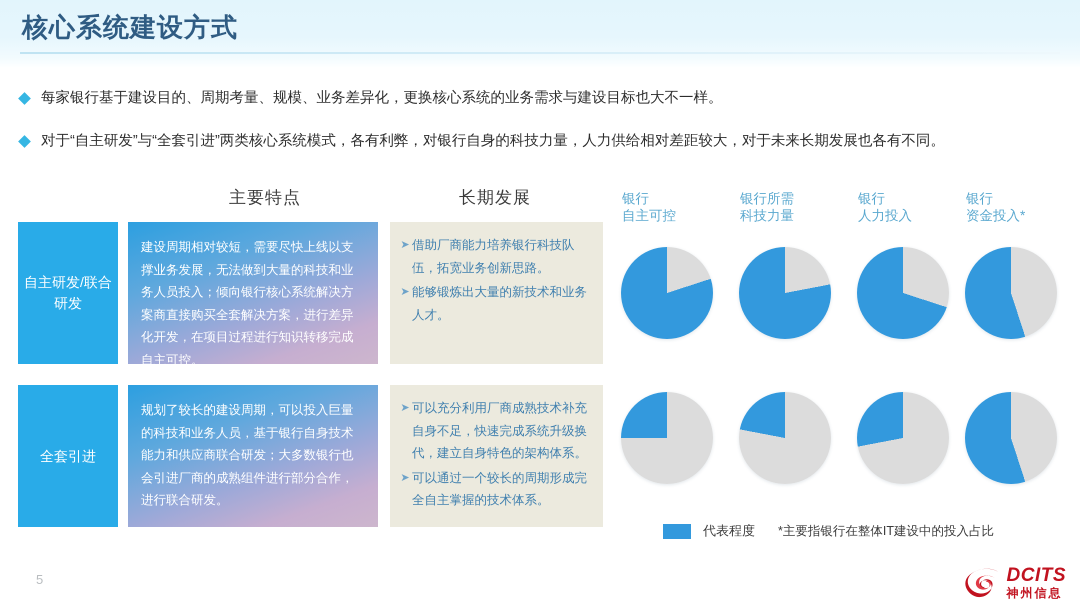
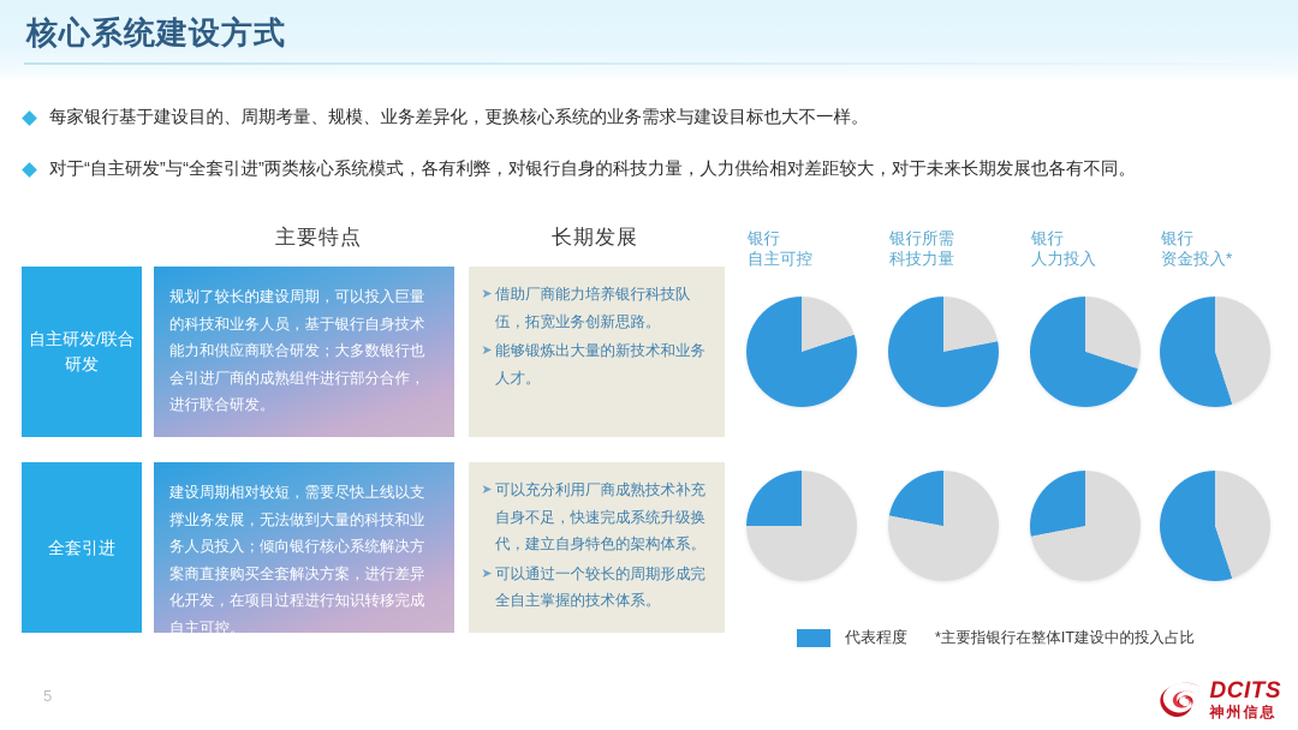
  核心系统建设方式
  每家银行基于建设目的、周期考量、规模、业务差异化，更换核心系统的业务需求与建设目标也大不一样。
  对于“自主研发”与“全套引进”两类核心系统模式，各有利弊，对银行自身的科技力量，人力供给相对差距较大，对于未来长期发展也各有不同。
  主要特点
  长期发展
  自主研发/联合研发
- 建设周期相对较短，需要尽快上线以支撑业务发展，无法做到大量的科技和业务人员投入；倾向银行核心系统解决方案商直接购买全套解决方案，进行差异化开发，在项目过程进行知识转移完成自主可控。
+ 规划了较长的建设周期，可以投入巨量的科技和业务人员，基于银行自身技术能力和供应商联合研发；大多数银行也会引进厂商的成熟组件进行部分合作，进行联合研发。
  ➤
  借助厂商能力培养银行科技队伍，拓宽业务创新思路。
  ➤
  能够锻炼出大量的新技术和业务人才。
  全套引进
- 规划了较长的建设周期，可以投入巨量的科技和业务人员，基于银行自身技术能力和供应商联合研发；大多数银行也会引进厂商的成熟组件进行部分合作，进行联合研发。
+ 建设周期相对较短，需要尽快上线以支撑业务发展，无法做到大量的科技和业务人员投入；倾向银行核心系统解决方案商直接购买全套解决方案，进行差异化开发，在项目过程进行知识转移完成自主可控。
  ➤
  可以充分利用厂商成熟技术补充自身不足，快速完成系统升级换代，建立自身特色的架构体系。
  ➤
  可以通过一个较长的周期形成完全自主掌握的技术体系。
  银行
  自主可控
  银行所需
  科技力量
  银行
  人力投入
  银行
  资金投入*
  代表程度
  *主要指银行在整体IT建设中的投入占比
  5
  DCITS
  神州信息
